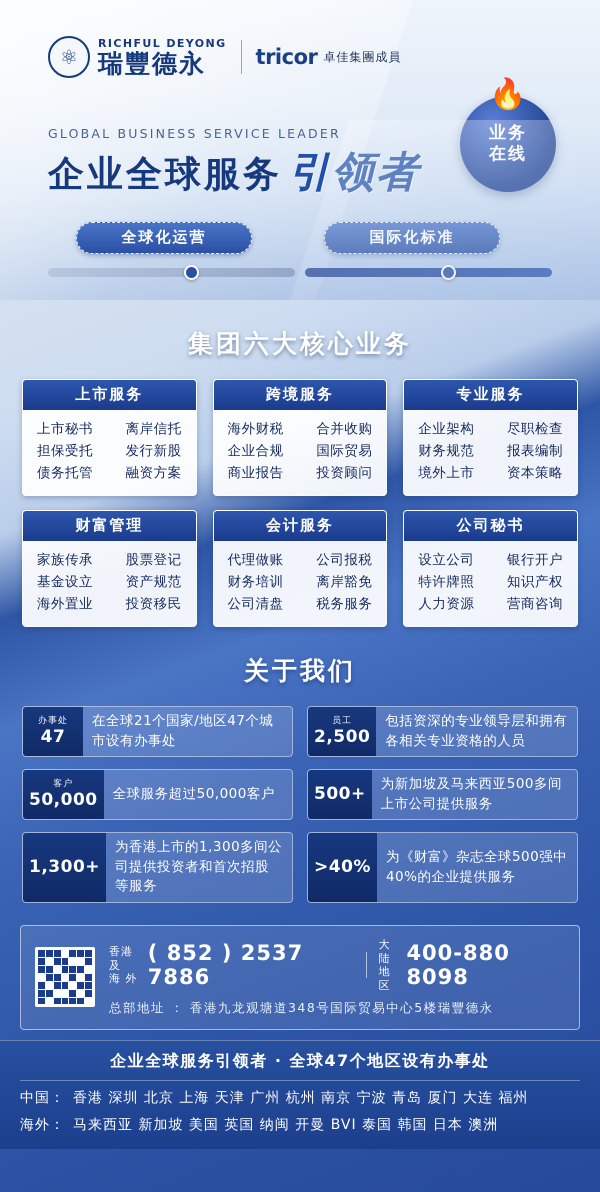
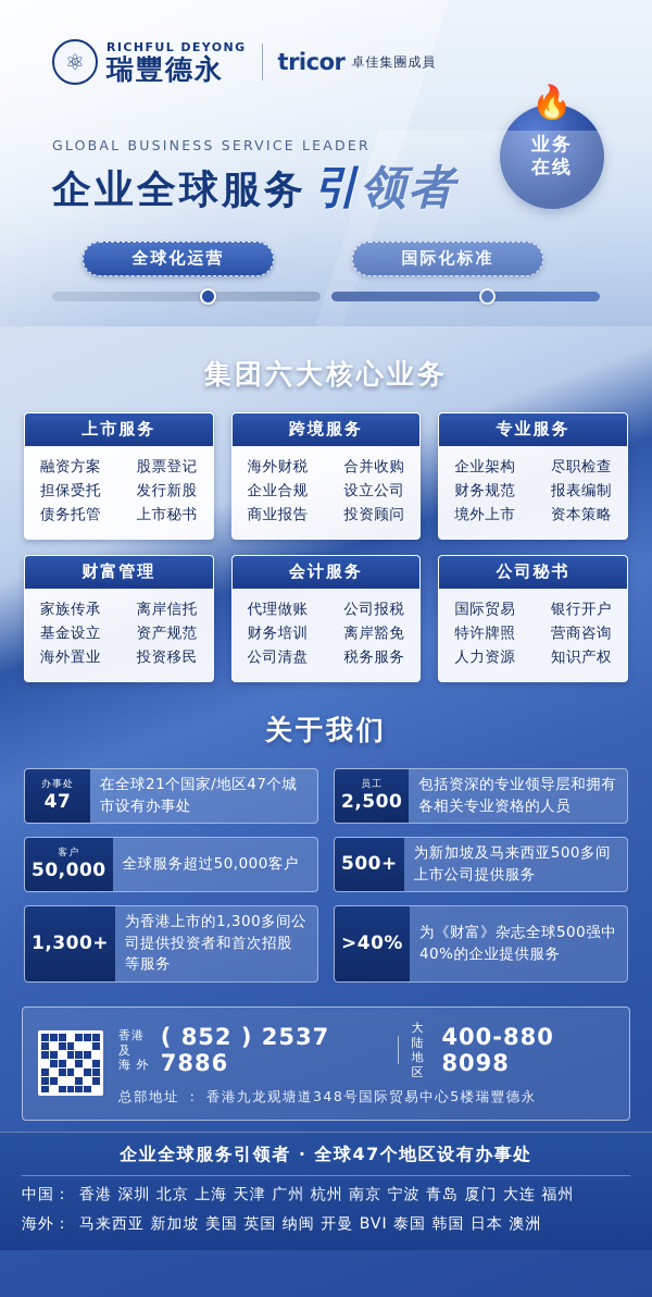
  ⚛
  RICHFUL DEYONG
  瑞豐德永
  tricor
  卓佳集團成員
  GLOBAL BUSINESS SERVICE LEADER
  企业全球服务
  🔥
  全球化运营
  集团六大核心业务
  上市服务
- 上市秘书
+ 融资方案
- 离岸信托
+ 股票登记
  担保受托
  发行新股
  债务托管
- 融资方案
+ 上市秘书
  跨境服务
  海外财税
  合并收购
  企业合规
- 国际贸易
+ 设立公司
  商业报告
  投资顾问
  专业服务
  企业架构
  尽职检查
  财务规范
  报表编制
  境外上市
  资本策略
  财富管理
  家族传承
- 股票登记
+ 离岸信托
  基金设立
  资产规范
  海外置业
  投资移民
  会计服务
  代理做账
  公司报税
  财务培训
  离岸豁免
  公司清盘
  税务服务
  公司秘书
- 设立公司
+ 国际贸易
  银行开户
  特许牌照
- 知识产权
+ 营商咨询
  人力资源
- 营商咨询
+ 知识产权
  关于我们
  办事处
  47
  在全球21个国家/地区47个城市设有办事处
  员工
  2,500
  包括资深的专业领导层和拥有各相关专业资格的人员
  客户
  50,000
  全球服务超过50,000客户
  500+
  为新加坡及马来西亚500多间上市公司提供服务
  1,300+
  为香港上市的1,300多间公司提供投资者和首次招股等服务
  >40%
  为《财富》杂志全球500强中40%的企业提供服务
  香港及
  海 外
  ( 852 ) 2537 7886
  大陆
  地区
  400-880 8098
  总部地址 ： 香港九龙观塘道348号国际贸易中心5楼瑞豐德永
  企业全球服务引领者 · 全球47个地区设有办事处
  中国：
  香港 深圳 北京 上海 天津 广州 杭州 南京 宁波 青岛 厦门 大连 福州
  海外：
  马来西亚 新加坡 美国 英国 纳闽 开曼 BVI 泰国 韩国 日本 澳洲
